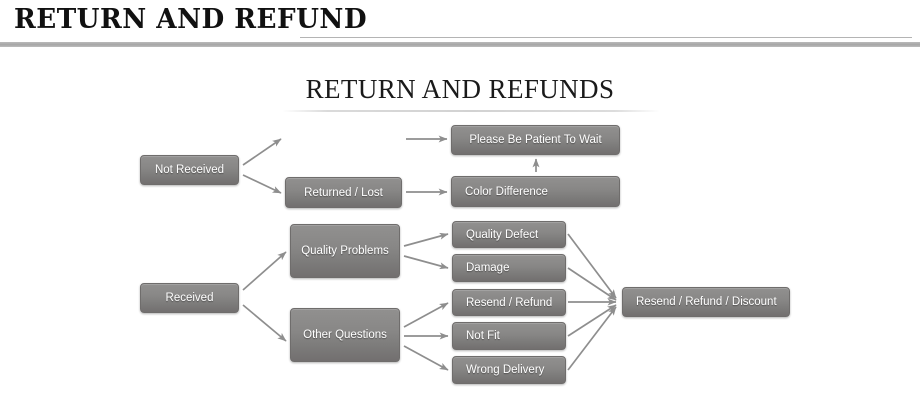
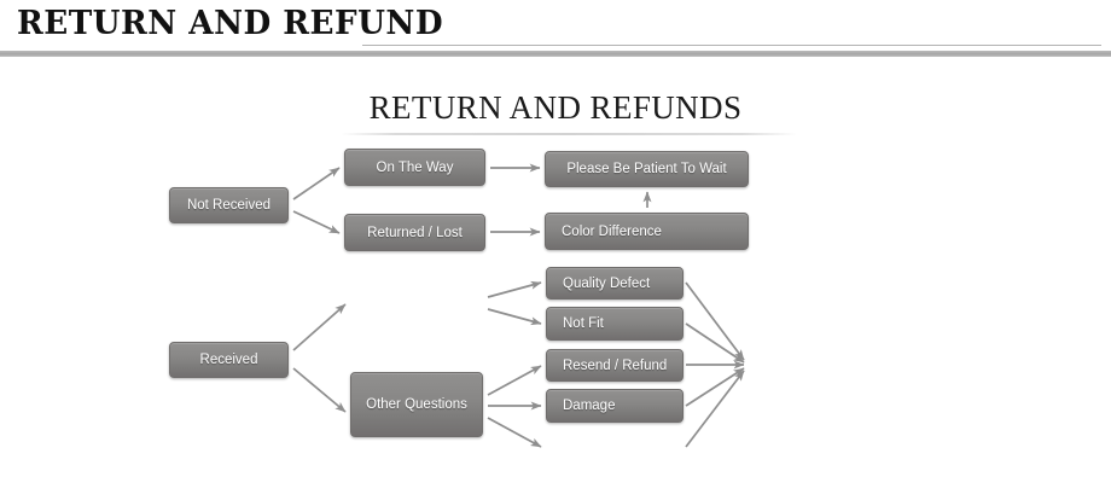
  RETURN AND REFUND
  RETURN AND REFUNDS
  Not Received
+ On The Way
  Returned / Lost
  Please Be Patient To Wait
  Color Difference
  Received
- Quality Problems
  Other Questions
  Quality Defect
- Damage
+ Not Fit
  Resend / Refund
- Not Fit
+ Damage
- Wrong Delivery
- Resend / Refund / Discount
